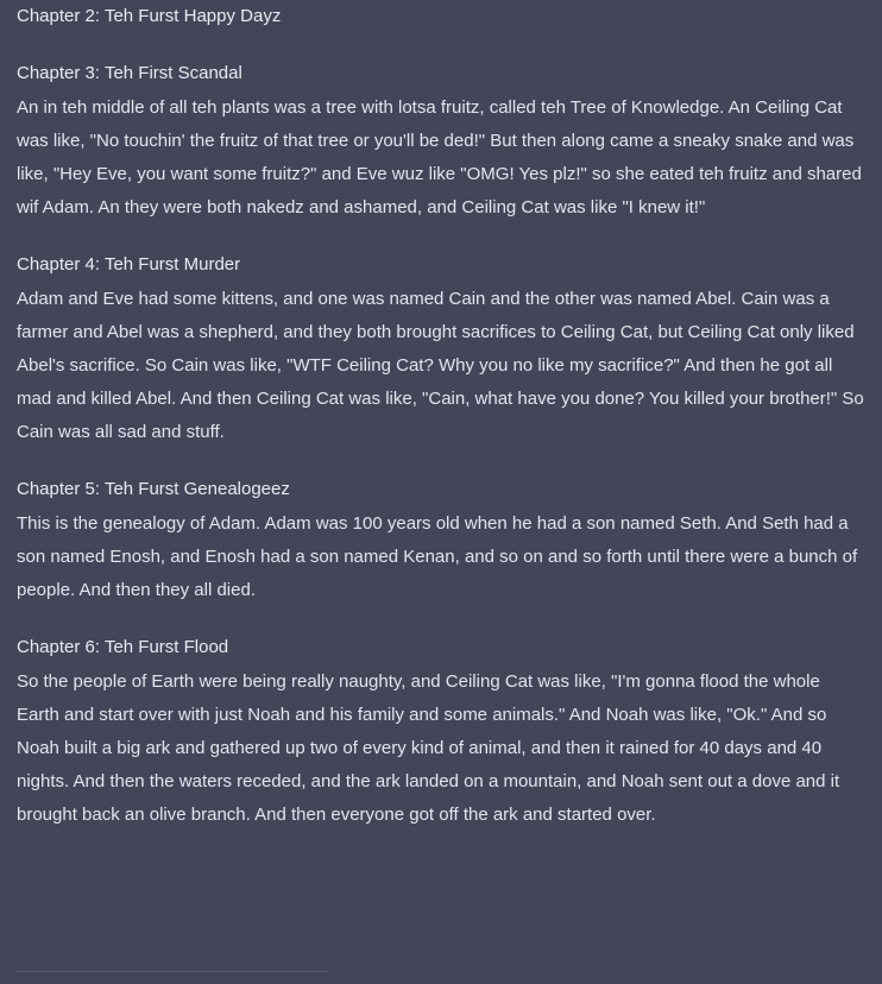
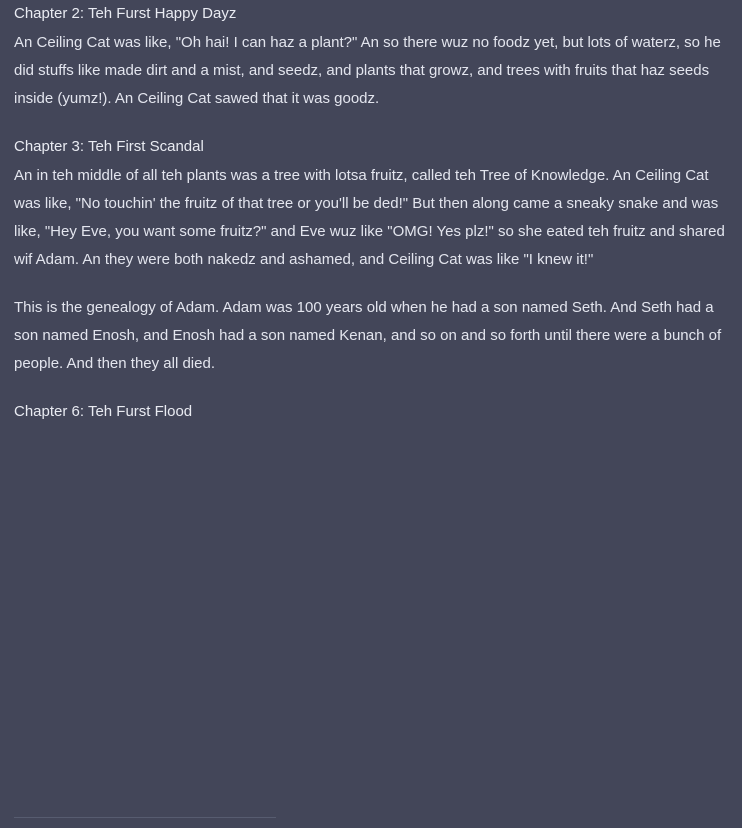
  Chapter 2: Teh Furst Happy Dayz
+ An Ceiling Cat was like, "Oh hai! I can haz a plant?" An so there wuz no foodz yet, but lots of waterz, so he did stuffs like made dirt and a mist, and seedz, and plants that growz, and trees with fruits that haz seeds inside (yumz!). An Ceiling Cat sawed that it was goodz.
  Chapter 3: Teh First Scandal
  An in teh middle of all teh plants was a tree with lotsa fruitz, called teh Tree of Knowledge. An Ceiling Cat was like, "No touchin' the fruitz of that tree or you'll be ded!" But then along came a sneaky snake and was like, "Hey Eve, you want some fruitz?" and Eve wuz like "OMG! Yes plz!" so she eated teh fruitz and shared wif Adam. An they were both nakedz and ashamed, and Ceiling Cat was like "I knew it!"
- Chapter 4: Teh Furst Murder
- Adam and Eve had some kittens, and one was named Cain and the other was named Abel. Cain was a farmer and Abel was a shepherd, and they both brought sacrifices to Ceiling Cat, but Ceiling Cat only liked Abel's sacrifice. So Cain was like, "WTF Ceiling Cat? Why you no like my sacrifice?" And then he got all mad and killed Abel. And then Ceiling Cat was like, "Cain, what have you done? You killed your brother!" So Cain was all sad and stuff.
- Chapter 5: Teh Furst Genealogeez
  This is the genealogy of Adam. Adam was 100 years old when he had a son named Seth. And Seth had a son named Enosh, and Enosh had a son named Kenan, and so on and so forth until there were a bunch of people. And then they all died.
  Chapter 6: Teh Furst Flood
- So the people of Earth were being really naughty, and Ceiling Cat was like, "I'm gonna flood the whole Earth and start over with just Noah and his family and some animals." And Noah was like, "Ok." And so Noah built a big ark and gathered up two of every kind of animal, and then it rained for 40 days and 40 nights. And then the waters receded, and the ark landed on a mountain, and Noah sent out a dove and it brought back an olive branch. And then everyone got off the ark and started over.
